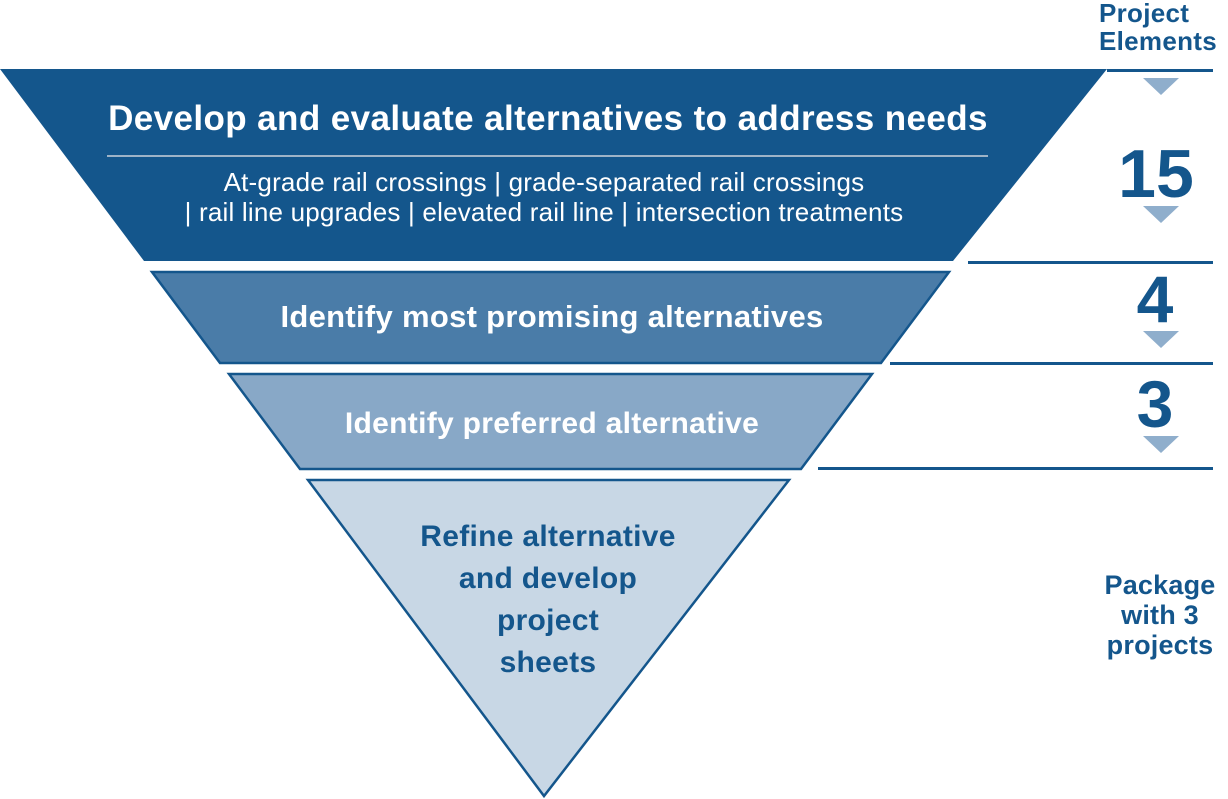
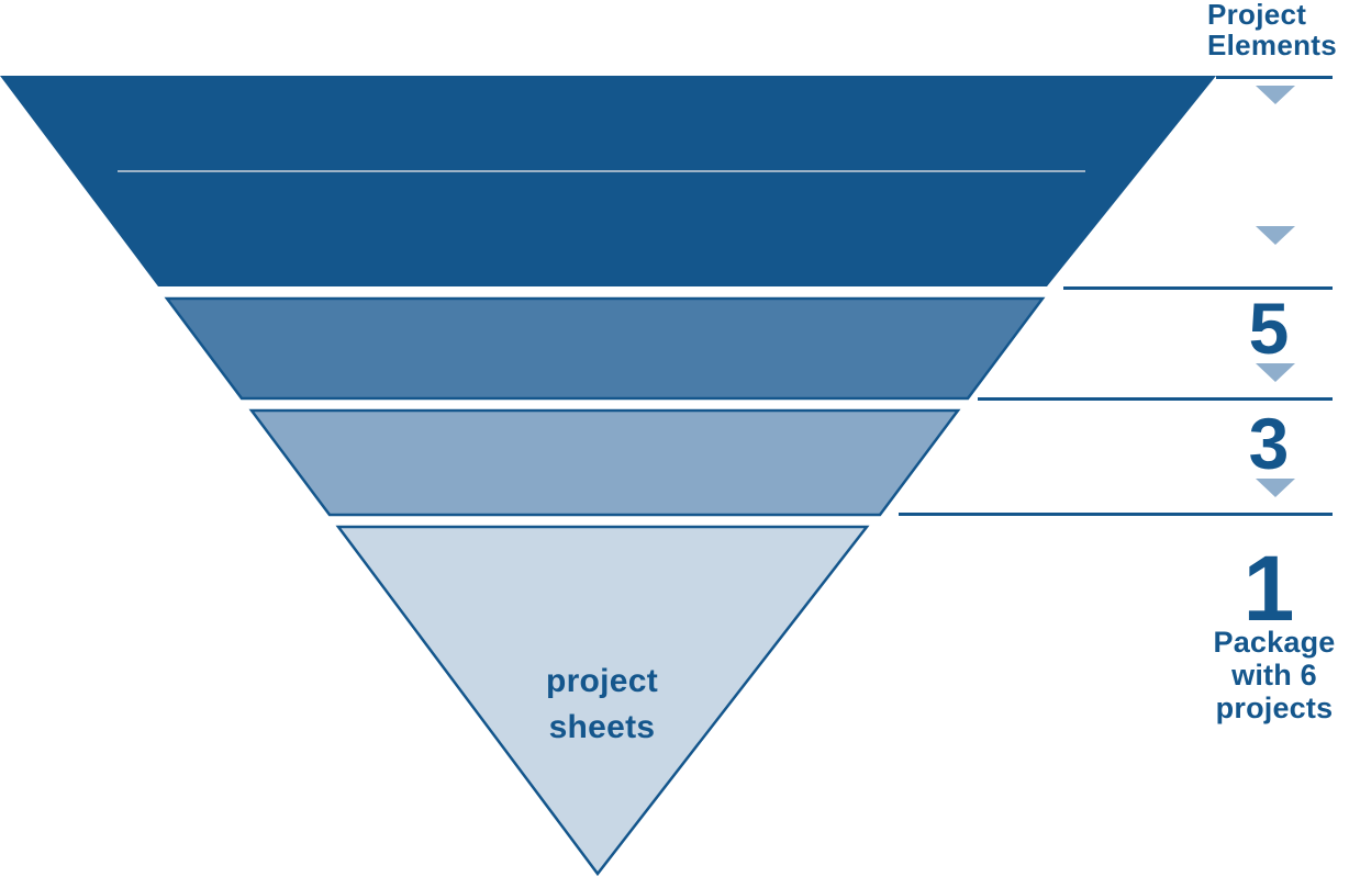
- Develop and evaluate alternatives to address needs
- At-grade rail crossings | grade-separated rail crossings
- | rail line upgrades | elevated rail line | intersection treatments
- Identify most promising alternatives
- Identify preferred alternative
- Refine alternative
- and develop
  project
  sheets
  Project
  Elements
- 15
- 4
+ 5
  3
+ 1
  Package
- with 3
+ with 6
  projects
